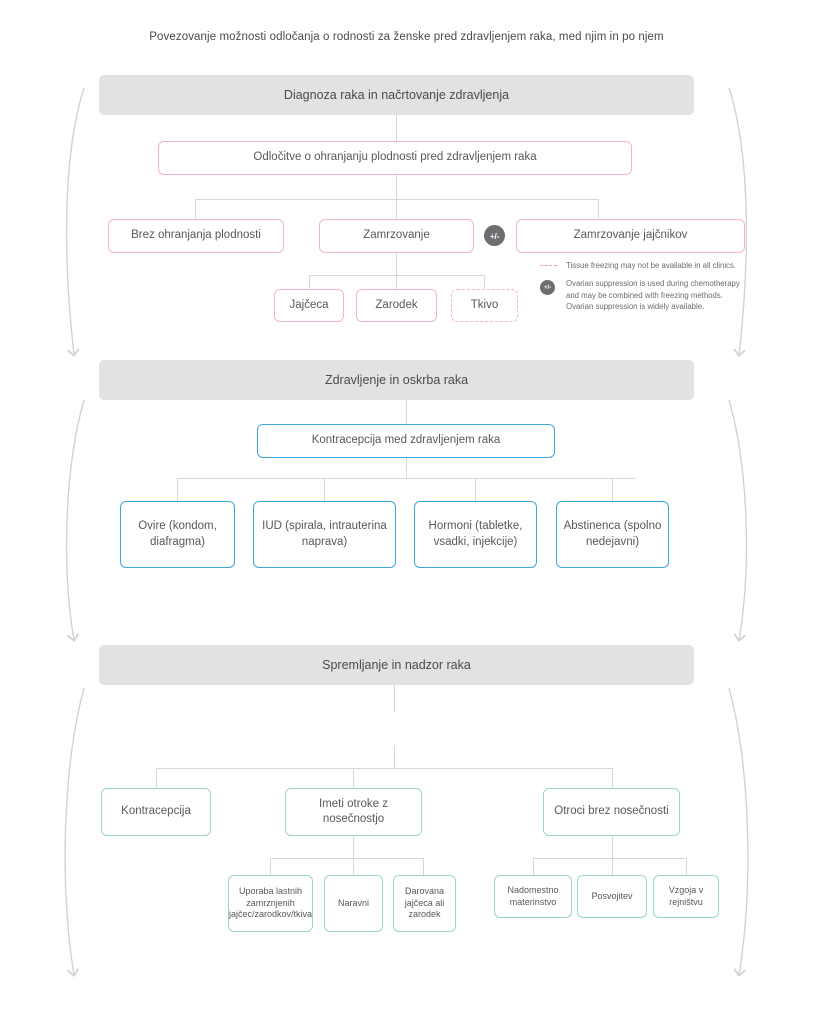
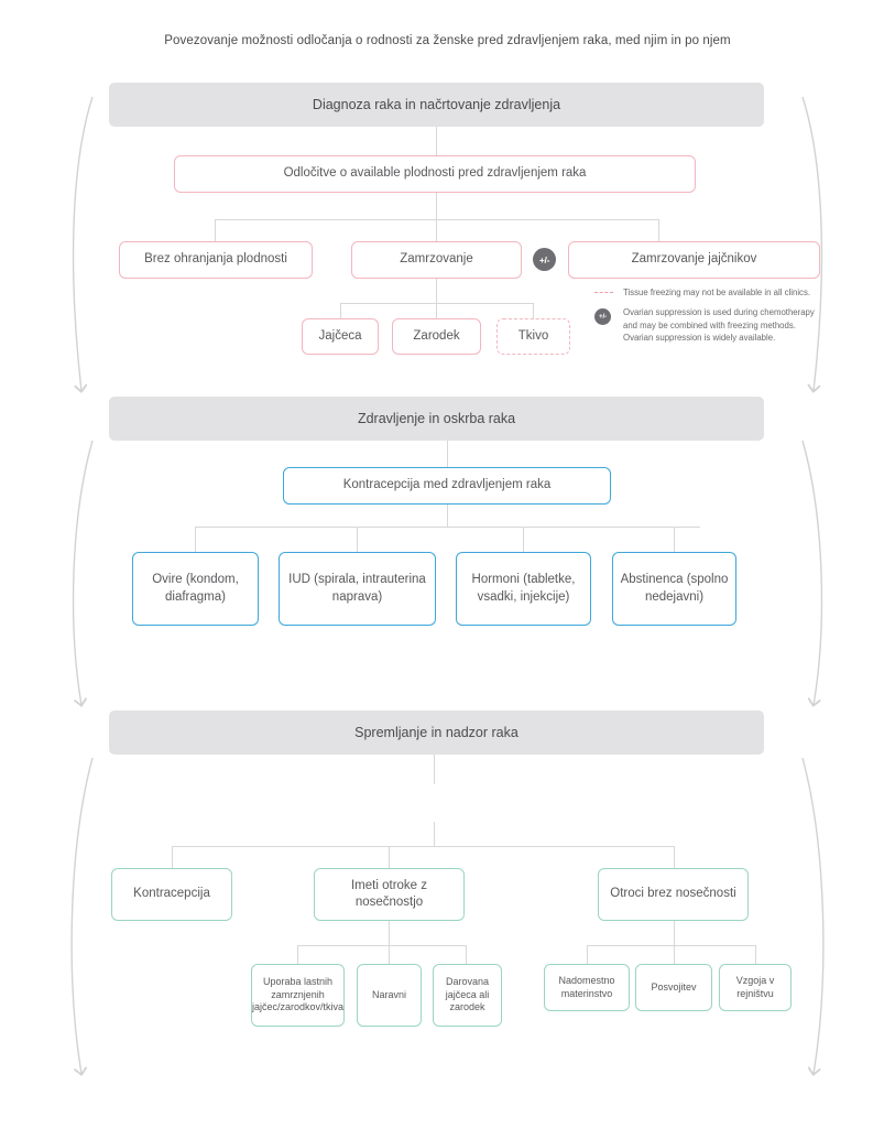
  Povezovanje možnosti odločanja o rodnosti za ženske pred zdravljenjem raka, med njim in po njem
  Diagnoza raka in načrtovanje zdravljenja
- Odločitve o ohranjanju plodnosti pred zdravljenjem raka
+ Odločitve o available plodnosti pred zdravljenjem raka
  Brez ohranjanja plodnosti
  Zamrzovanje
  +/-
  Zamrzovanje jajčnikov
  Jajčeca
  Zarodek
  Tkivo
  Tissue freezing may not be available in all clinics.
  Ovarian suppression is used during chemotherapy and may be combined with freezing methods. Ovarian suppression is widely available.
  Zdravljenje in oskrba raka
  Kontracepcija med zdravljenjem raka
  Ovire (kondom, diafragma)
  IUD (spirala, intrauterina naprava)
  Hormoni (tabletke, vsadki, injekcije)
  Abstinenca (spolno nedejavni)
  Spremljanje in nadzor raka
  Kontracepcija
  Imeti otroke z nosečnostjo
  Otroci brez nosečnosti
  Uporaba lastnih zamrznjenih jajčec/zarodkov/tkiva
  Naravni
  Darovana jajčeca ali zarodek
  Nadomestno materinstvo
  Posvojitev
  Vzgoja v rejništvu
